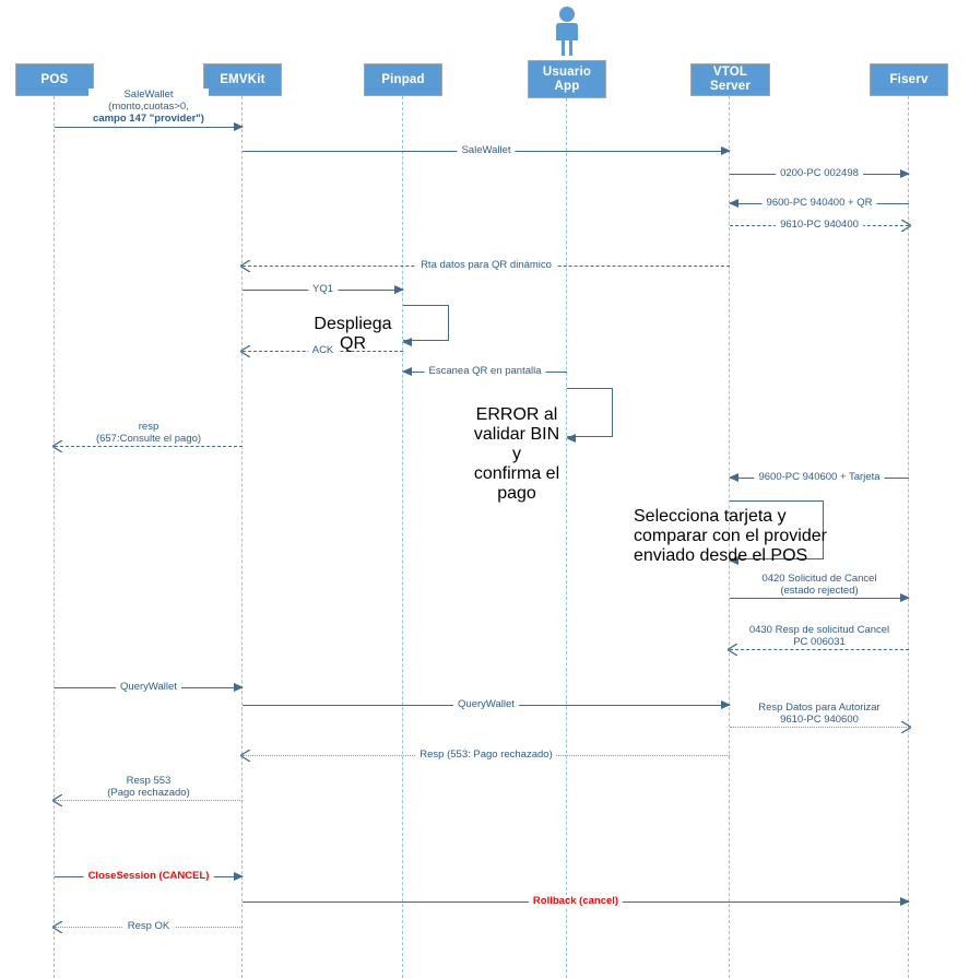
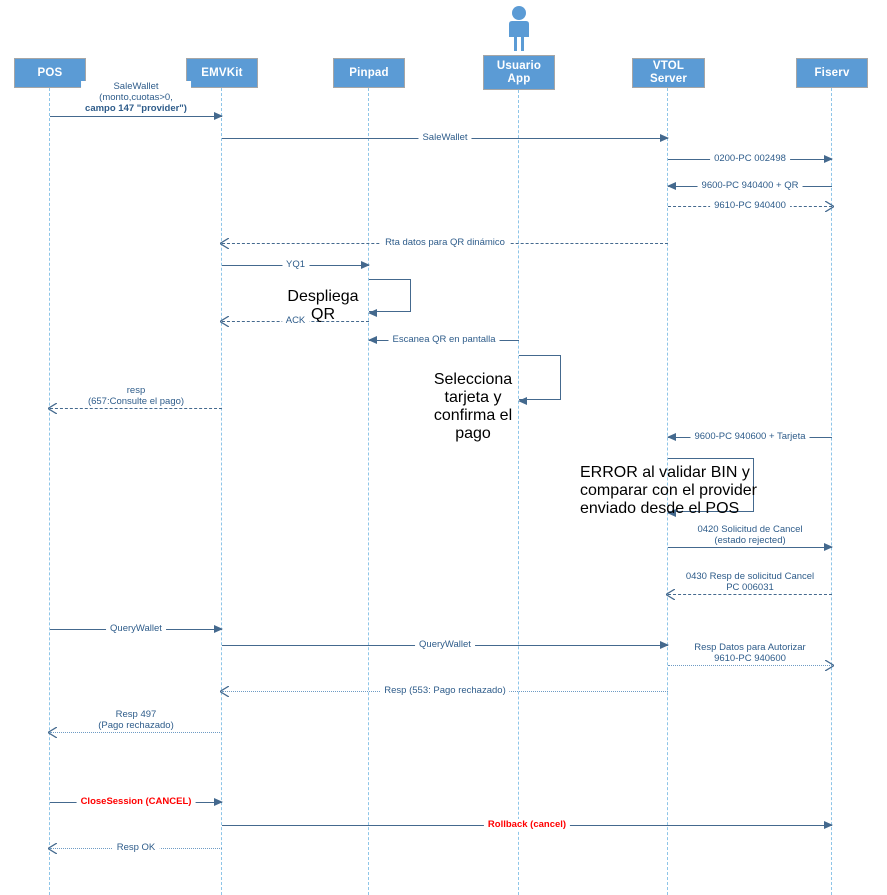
  POS
  EMVKit
  Pinpad
  Usuario App
  VTOL Server
  Fiserv
  SaleWallet
  (monto,cuotas>0,
  campo 147 "provider")
  SaleWallet
  0200-PC 002498
  9600-PC 940400 + QR
  9610-PC 940400
  Rta datos para QR dinámico
  YQ1
  ACK
  Escanea QR en pantalla
  resp
  (657:Consulte el pago)
  9600-PC 940600 + Tarjeta
  0420 Solicitud de Cancel
  (estado rejected)
  0430 Resp de solicitud Cancel
  PC 006031
  QueryWallet
  QueryWallet
  Resp Datos para Autorizar
  9610-PC 940600
  Resp (553: Pago rechazado)
- Resp 553
+ Resp 497
  (Pago rechazado)
  CloseSession (CANCEL)
  Rollback (cancel)
  Resp OK
  Despliega QR
- ERROR al validar BIN y
+ Selecciona tarjeta y
  confirma el pago
- Selecciona tarjeta y
+ ERROR al validar BIN y
  comparar con el provider
  enviado desde el POS
